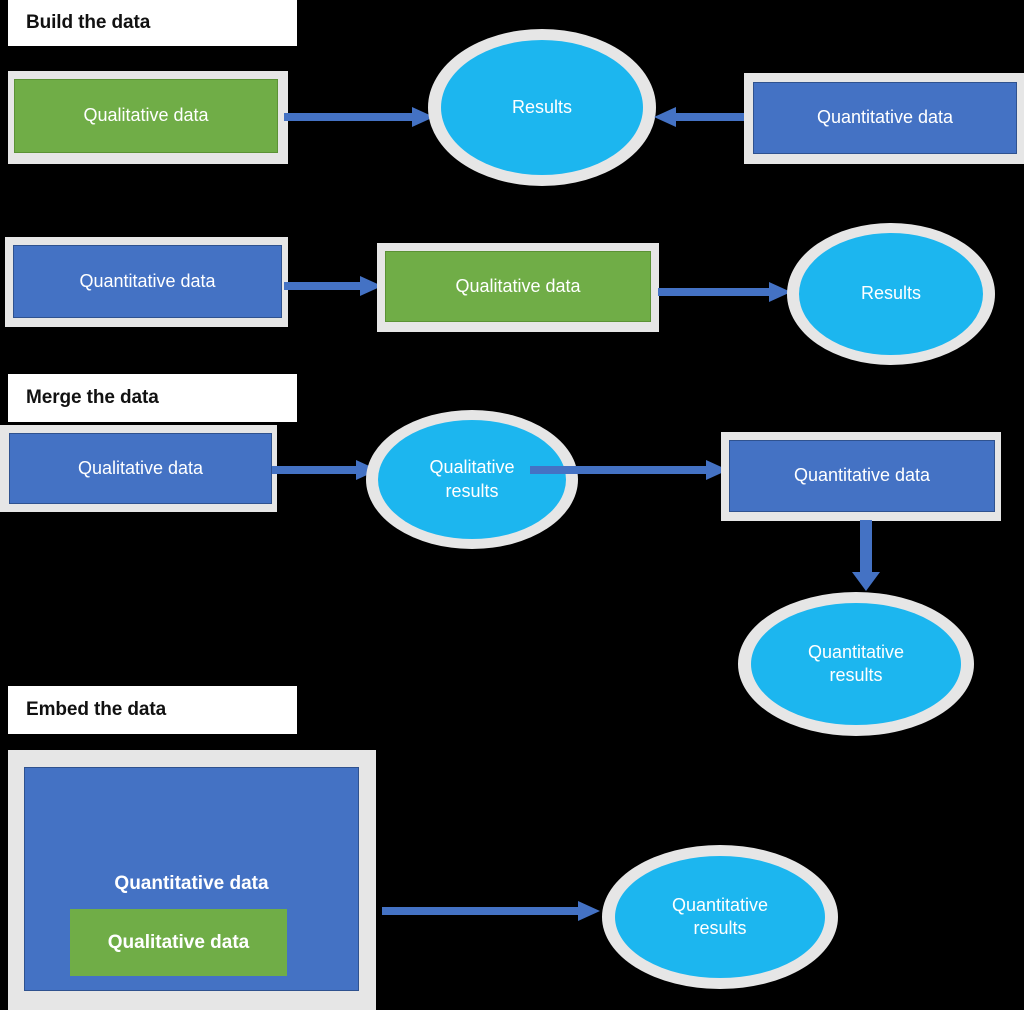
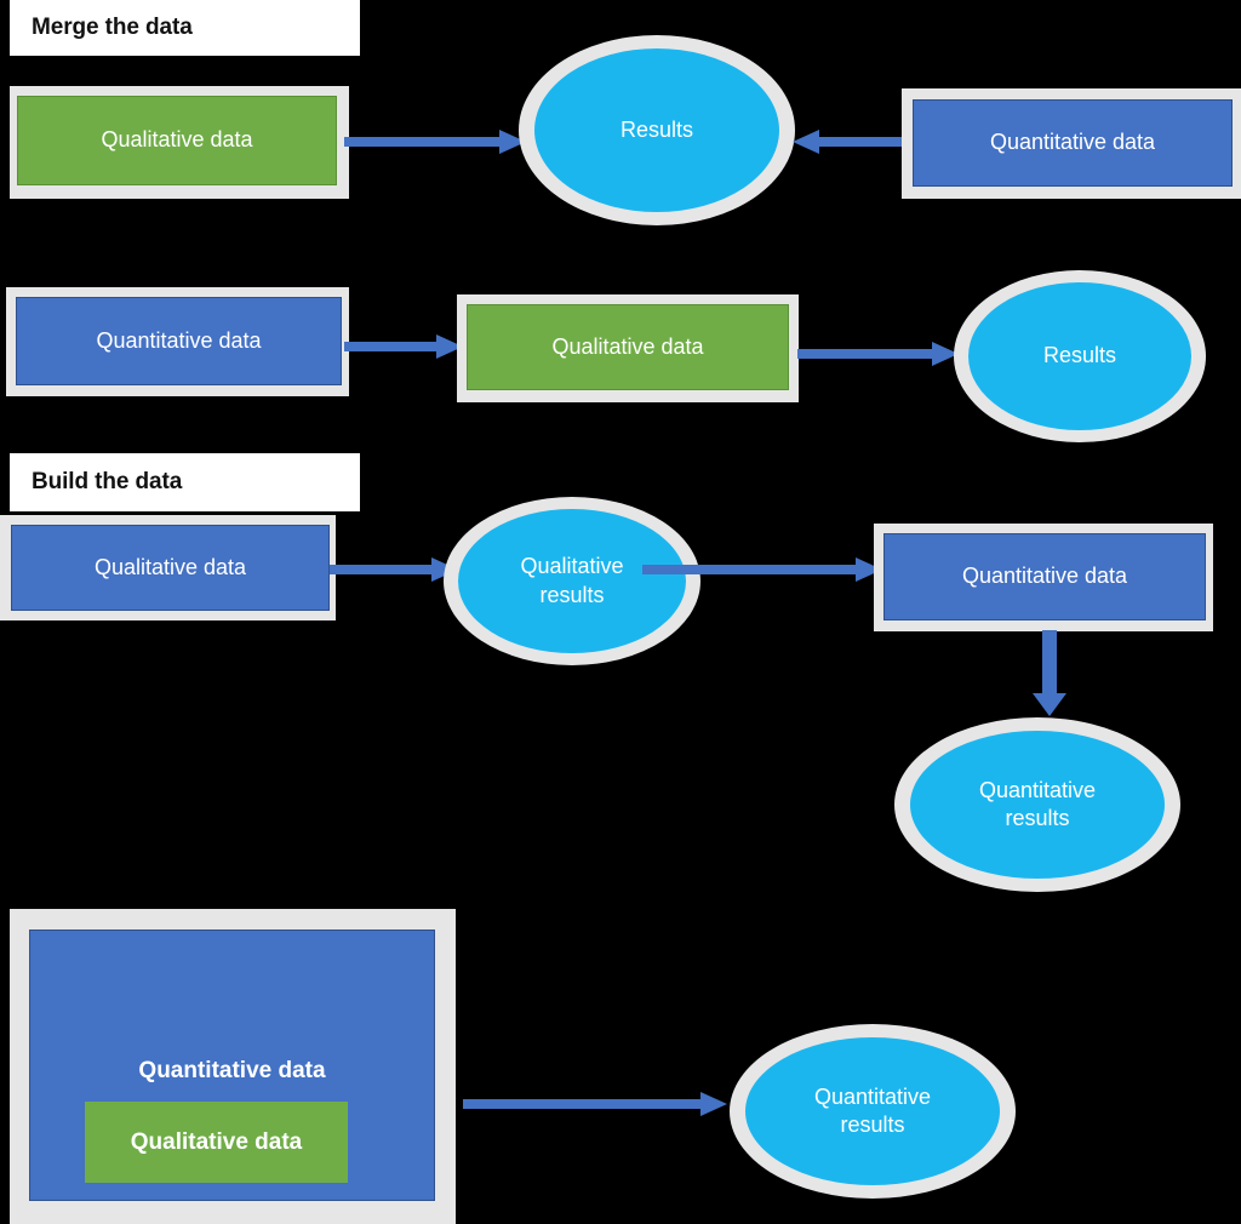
- Build the data
+ Merge the data
  Qualitative data
  Results
  Quantitative data
  Quantitative data
  Qualitative data
  Results
- Merge the data
+ Build the data
  Qualitative data
  Qualitative
  results
  Quantitative data
  Quantitative
  results
- Embed the data
  Quantitative data
  Qualitative data
  Quantitative
  results
